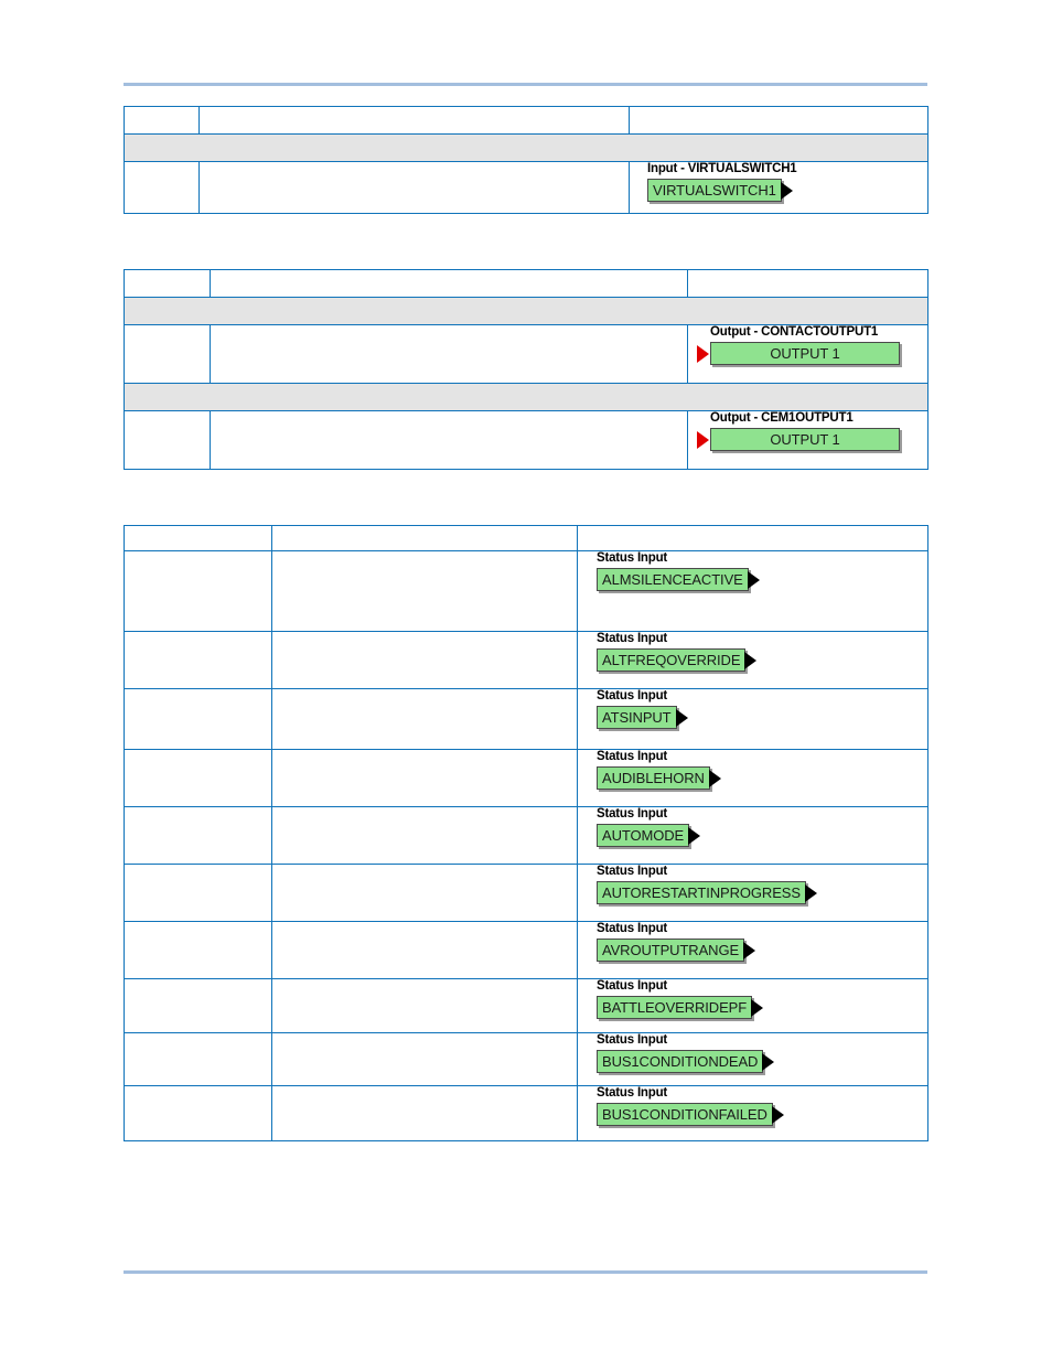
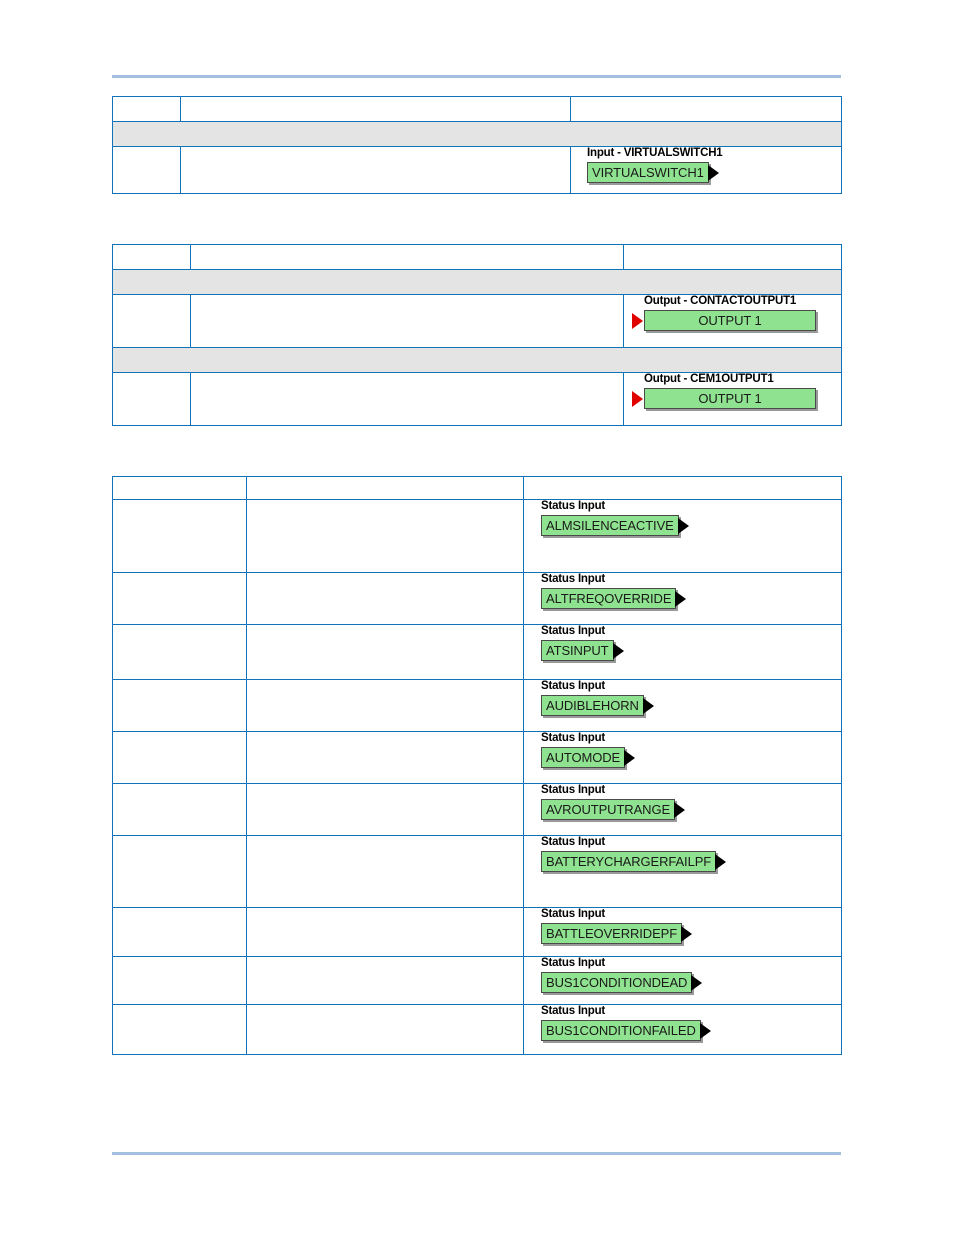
  		Input - VIRTUALSWITCH1VIRTUALSWITCH1
  		Output - CONTACTOUTPUT1OUTPUT 1
  		Output - CEM1OUTPUT1OUTPUT 1
  		Status InputALMSILENCEACTIVE
  		Status InputALTFREQOVERRIDE
  		Status InputATSINPUT
  		Status InputAUDIBLEHORN
  		Status InputAUTOMODE
- 		Status InputAUTORESTARTINPROGRESS
  		Status InputAVROUTPUTRANGE
+ 		Status InputBATTERYCHARGERFAILPF
  		Status InputBATTLEOVERRIDEPF
  		Status InputBUS1CONDITIONDEAD
  		Status InputBUS1CONDITIONFAILED
